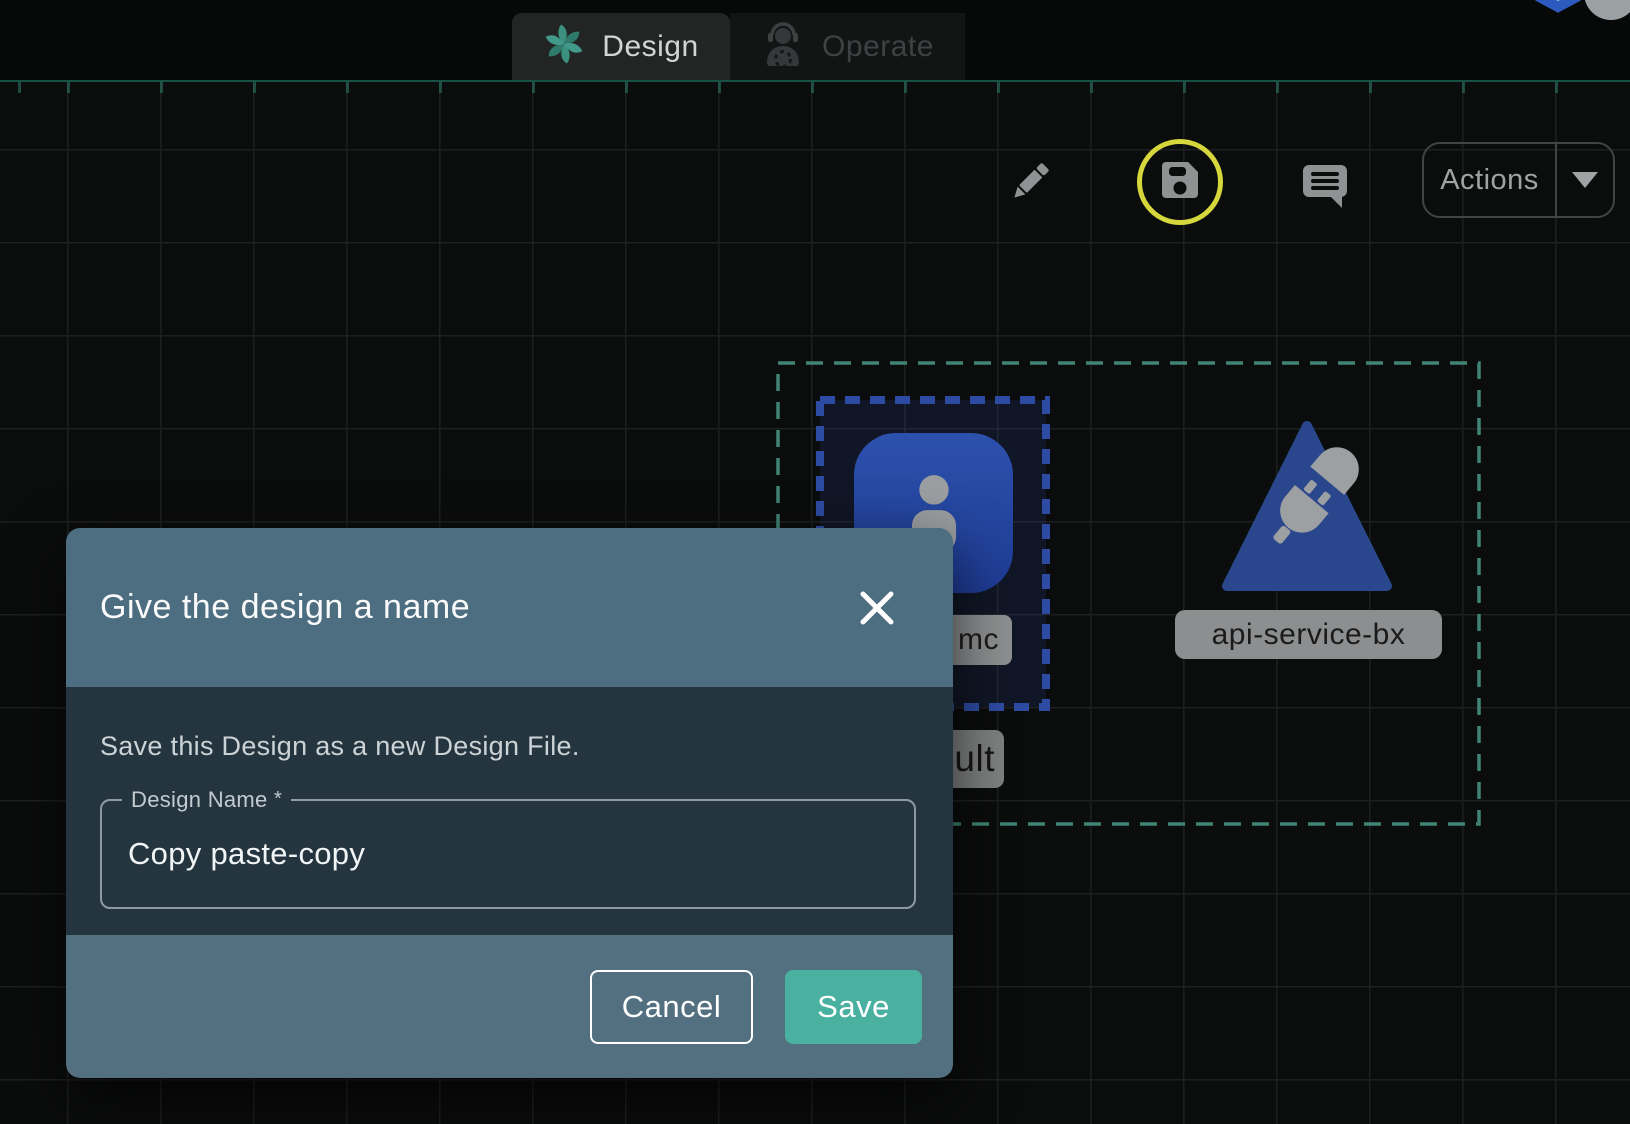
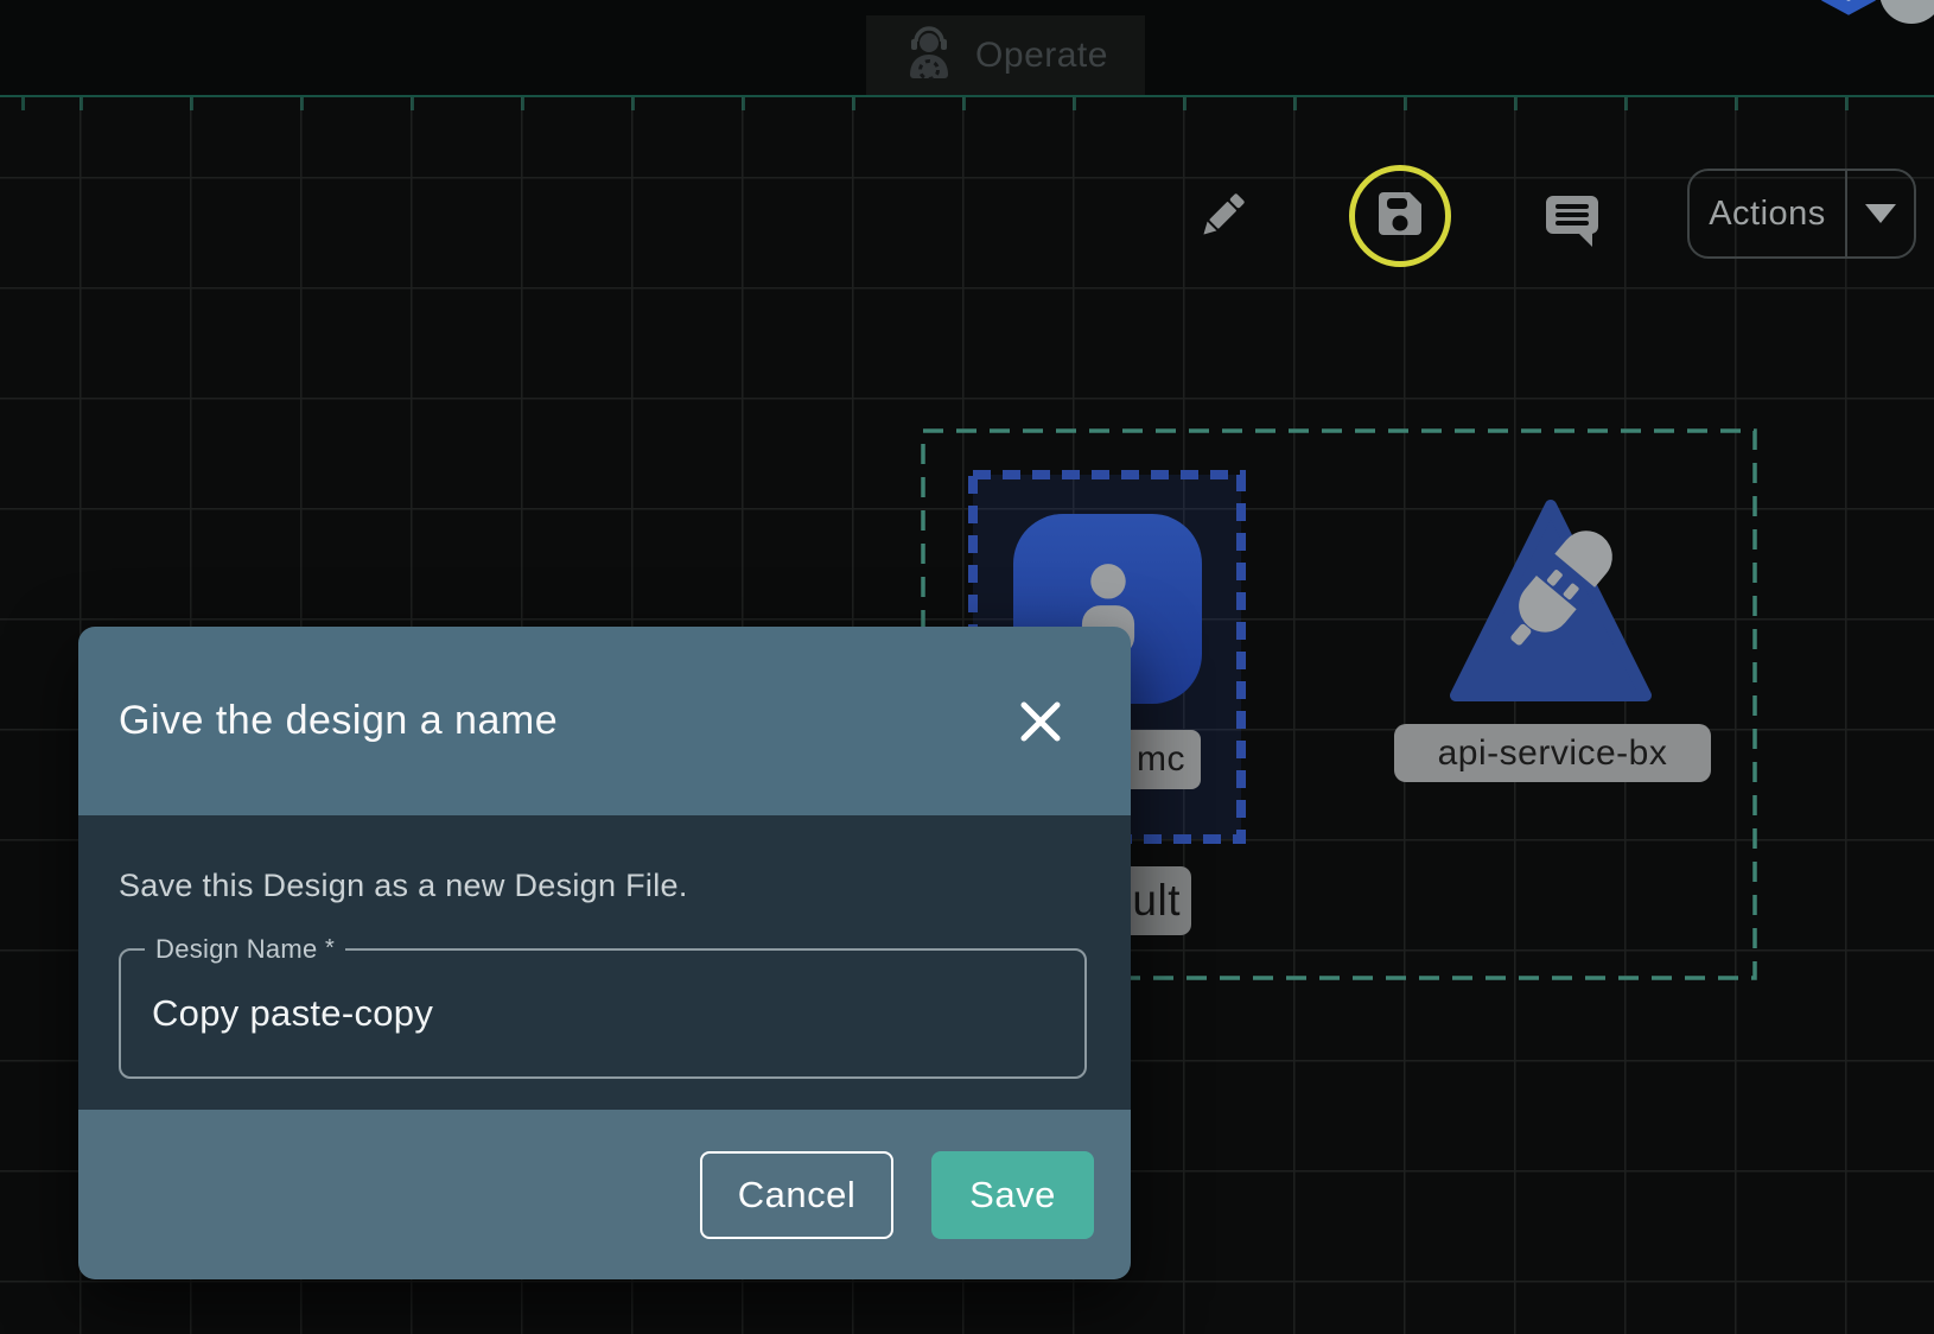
- Design
  Operate
  Actions
  mc
  ult
  api-service-bx
  Give the design a name
  Save this Design as a new Design File.
  Design Name *
  Copy paste-copy
  Cancel
  Save
